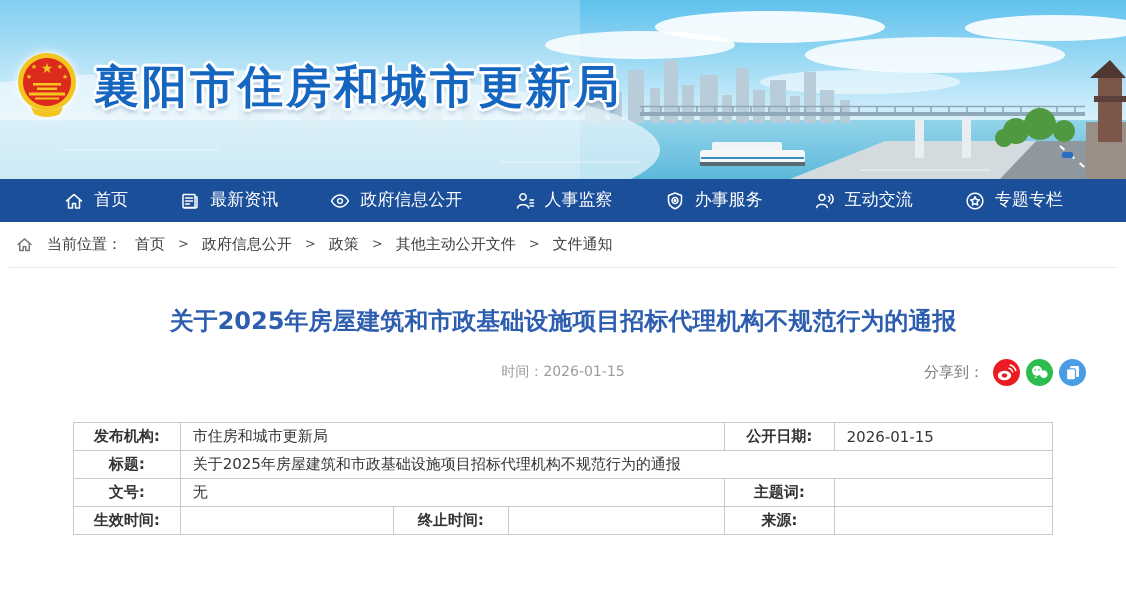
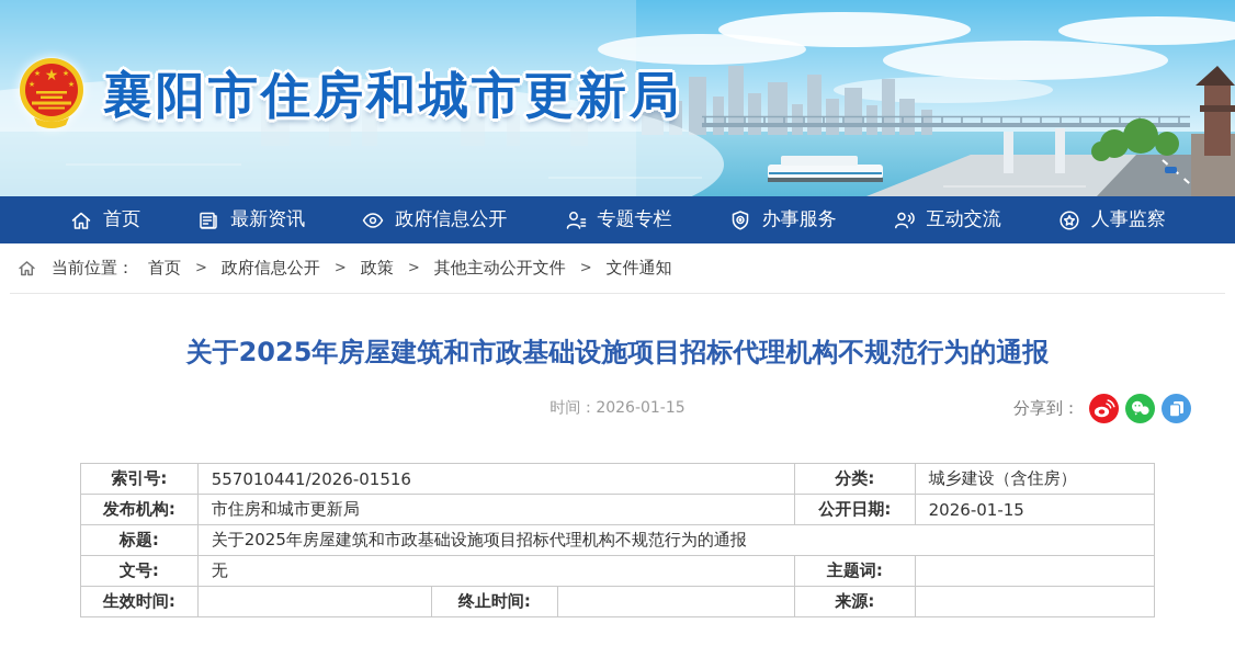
  ★
  ★
  ★
  ★
  ★
  襄阳市住房和城市更新局
  首页
  最新资讯
  政府信息公开
- 人事监察
+ 专题专栏
  办事服务
  互动交流
- 专题专栏
+ 人事监察
  当前位置：
  首页
  >
  政府信息公开
  >
  政策
  >
  其他主动公开文件
  >
  文件通知
  关于2025年房屋建筑和市政基础设施项目招标代理机构不规范行为的通报
  时间：2026-01-15
  分享到：
+ 索引号:	557010441/2026-01516	分类:	城乡建设（含住房）
  发布机构:	市住房和城市更新局	公开日期:	2026-01-15
  标题:	关于2025年房屋建筑和市政基础设施项目招标代理机构不规范行为的通报
  文号:	无	主题词:
  生效时间:		终止时间:		来源:
